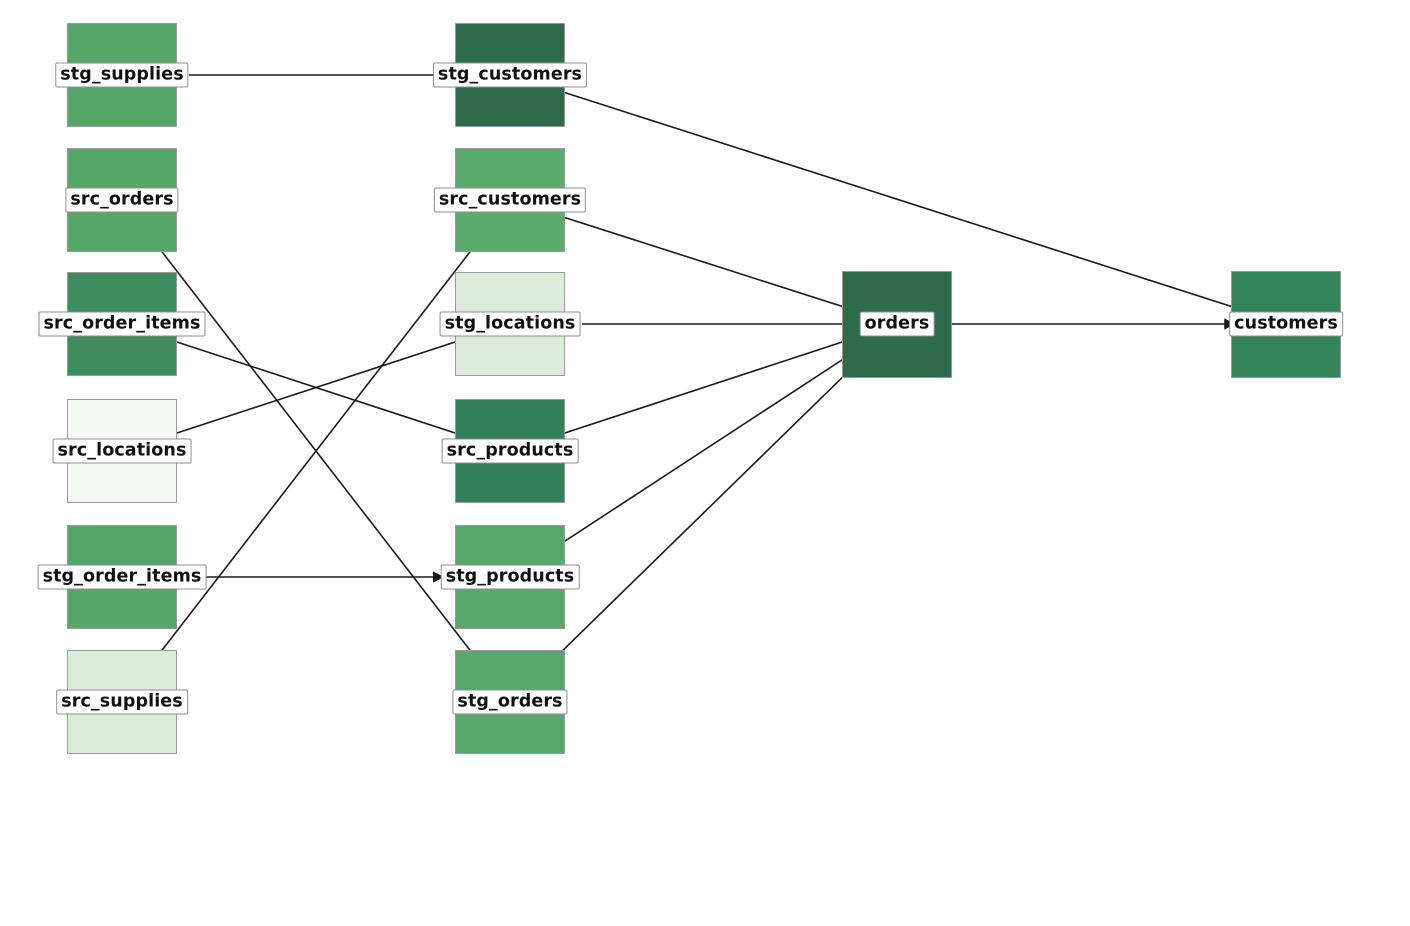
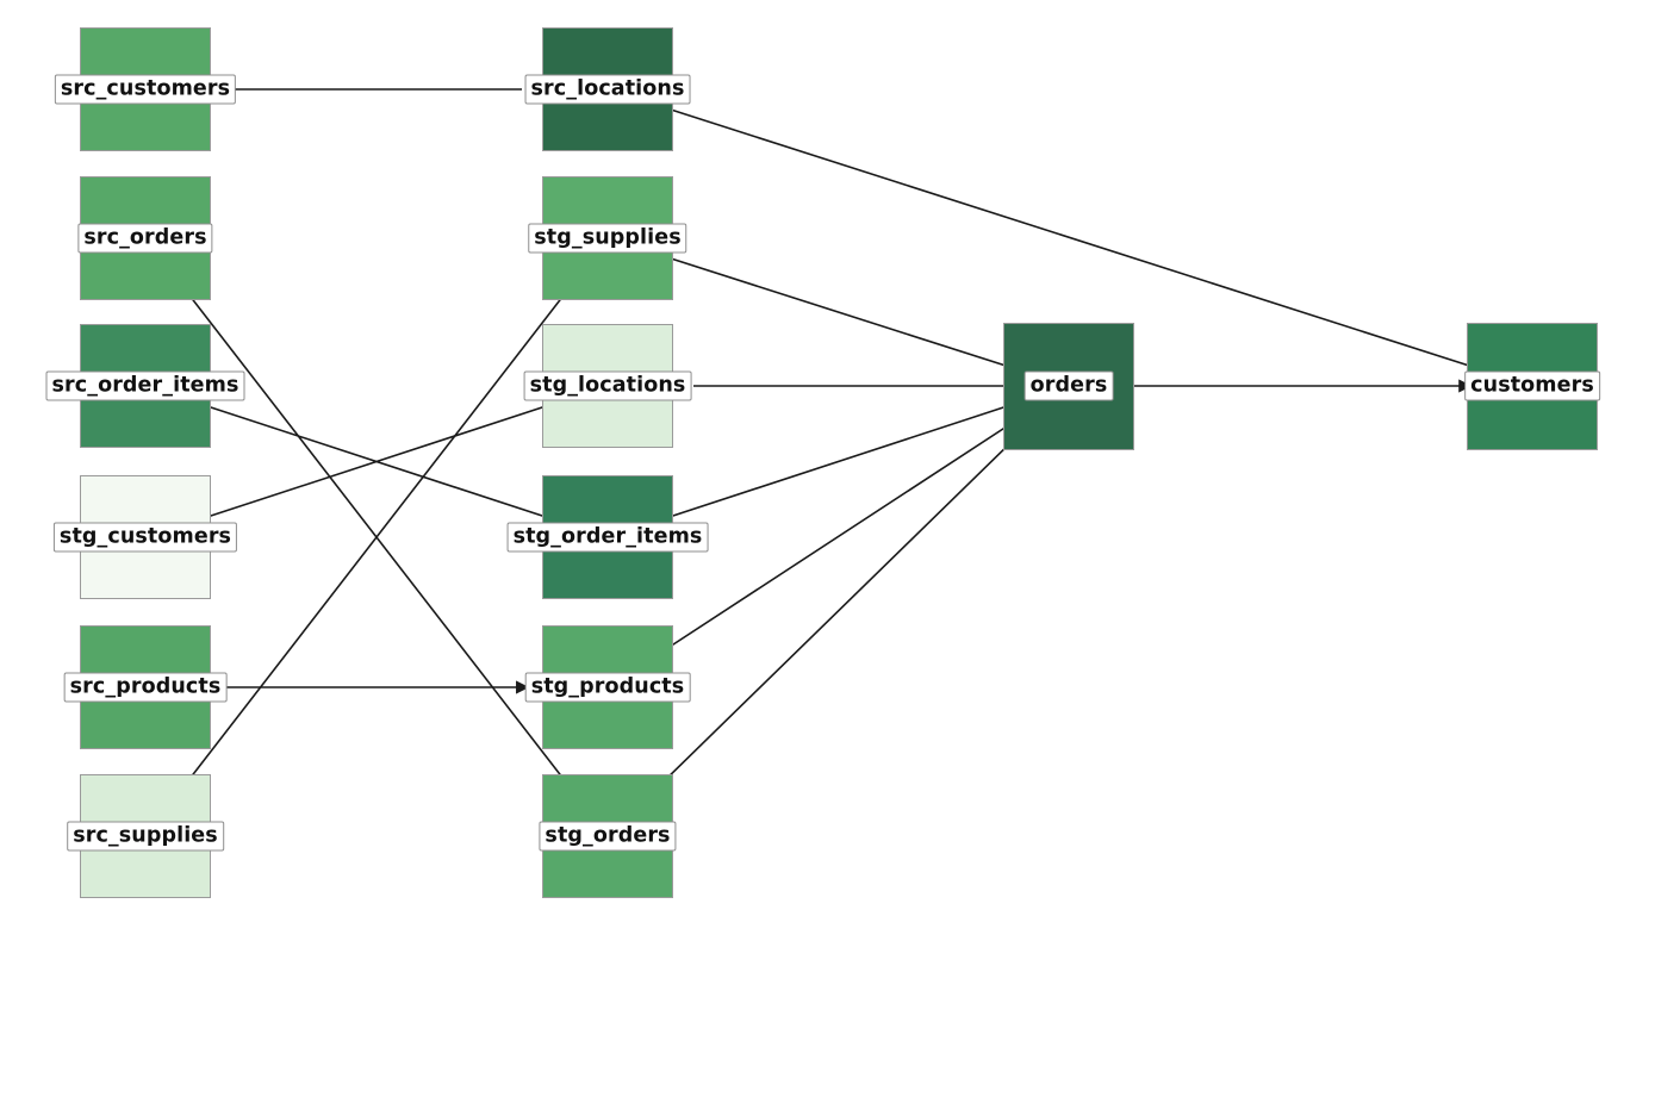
- stg_supplies
+ src_customers
  src_orders
  src_order_items
- src_locations
+ stg_customers
- stg_order_items
+ src_products
  src_supplies
- stg_customers
+ src_locations
- src_customers
+ stg_supplies
  stg_locations
- src_products
+ stg_order_items
  stg_products
  stg_orders
  orders
  customers
